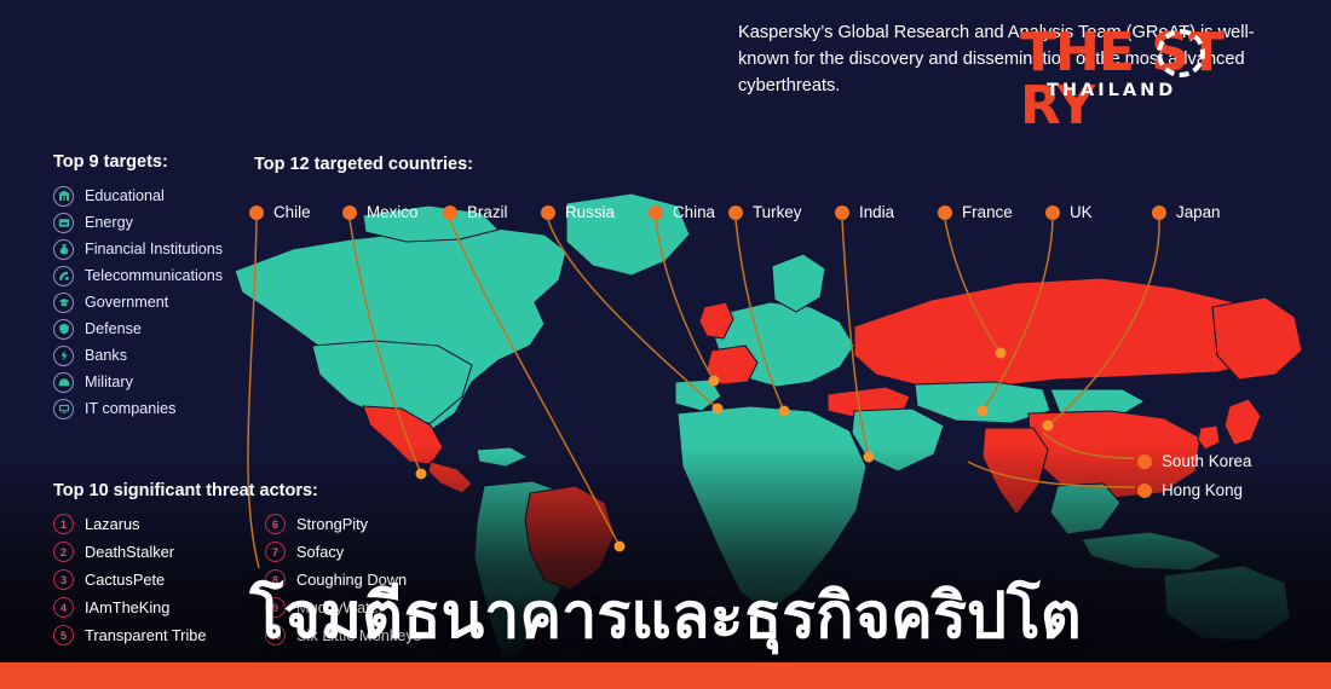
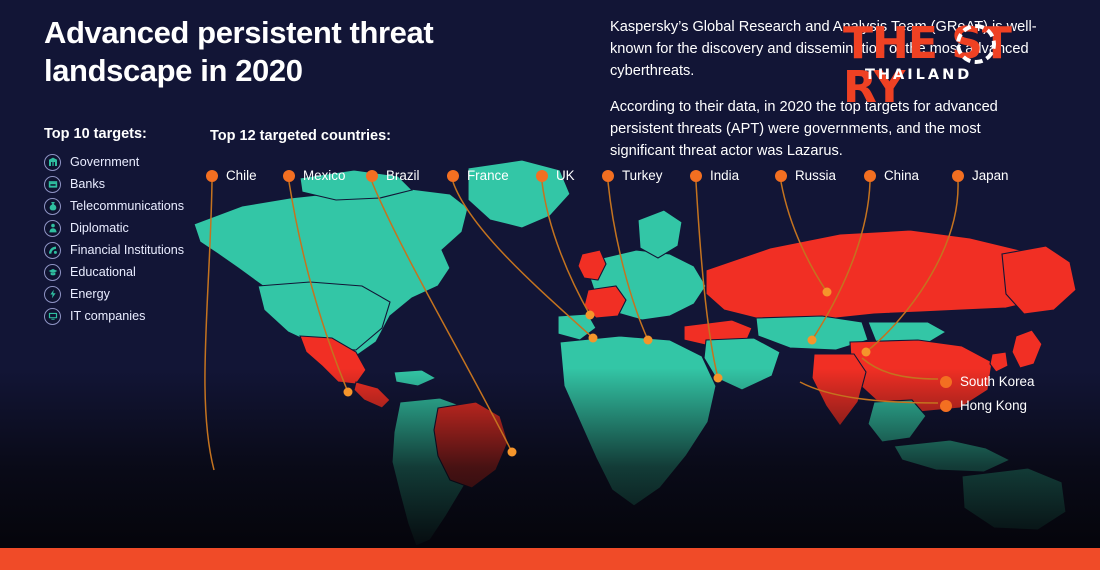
+ Advanced persistent threat landscape in 2020
  Kaspersky’s Global Research and Analysis Team (GReAT) is well-known for the discovery and dissemination of the most advanced cyberthreats.
+ According to their data, in 2020 the top targets for advanced persistent threats (APT) were governments, and the most significant threat actor was Lazarus.
- Top 9 targets:
+ Top 10 targets:
- Educational
+ Government
- Energy
+ Banks
- Financial Institutions
+ Telecommunications
+ Diplomatic
- Telecommunications
+ Financial Institutions
- Government
+ Educational
- Defense
- Banks
+ Energy
- Military
  IT companies
- Top 10 significant threat actors:
- 1
- Lazarus
- 2
- DeathStalker
- 3
- CactusPete
- 4
- IAmTheKing
- 5
- Transparent Tribe
- 6
- StrongPity
- 7
- Sofacy
- 8
- Coughing Down
- 9
- MuddyWater
- 10
- Six Little Monkeys
  Top 12 targeted countries:
  Chile
  Mexico
  Brazil
- Russia
+ France
- China
+ UK
  Turkey
  India
- France
+ Russia
- UK
+ China
  Japan
  South Korea
  Hong Kong
  THE ST RY
  THAILAND
- โจมตีธนาคารและธุรกิจคริปโต
